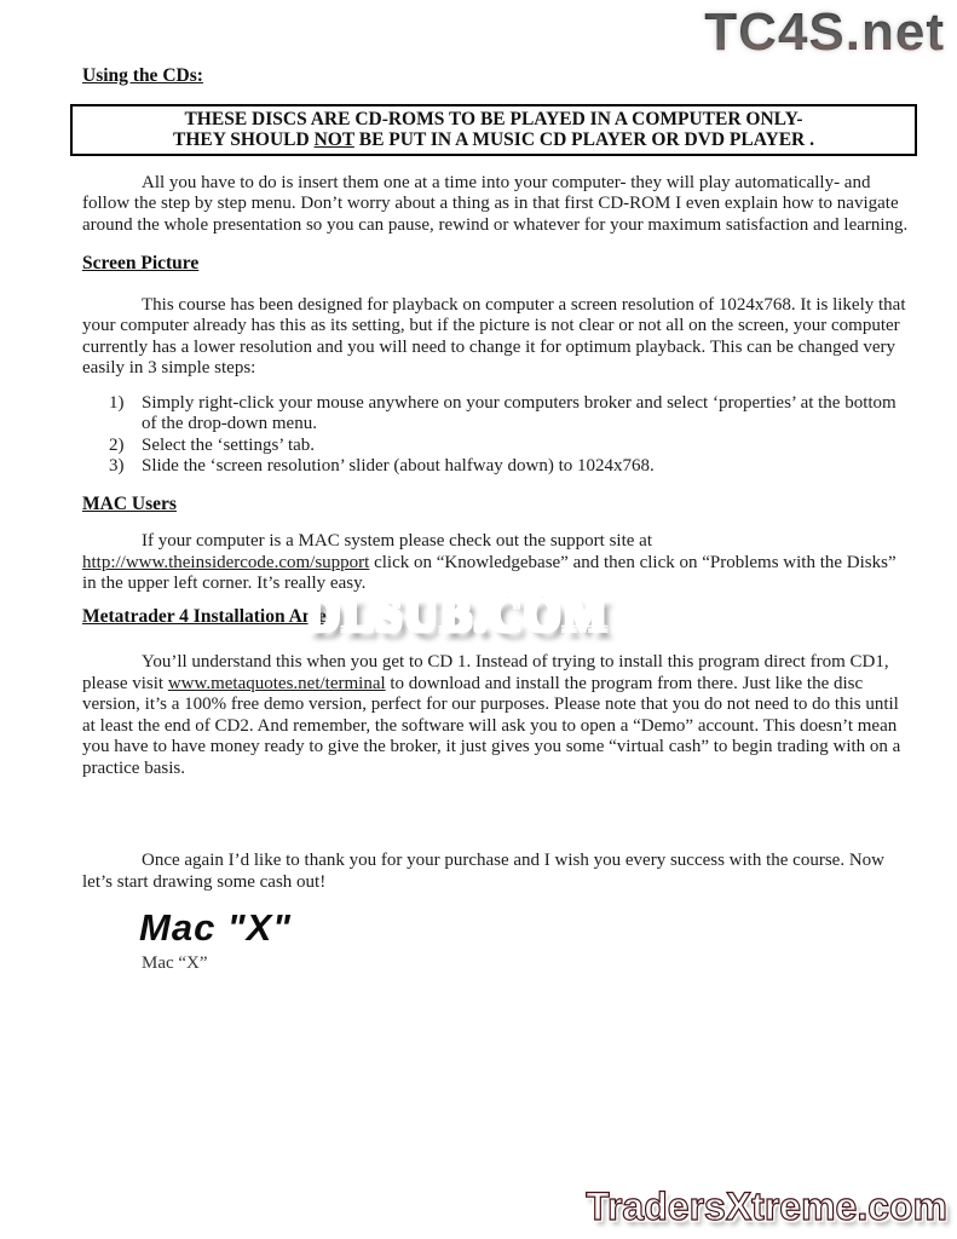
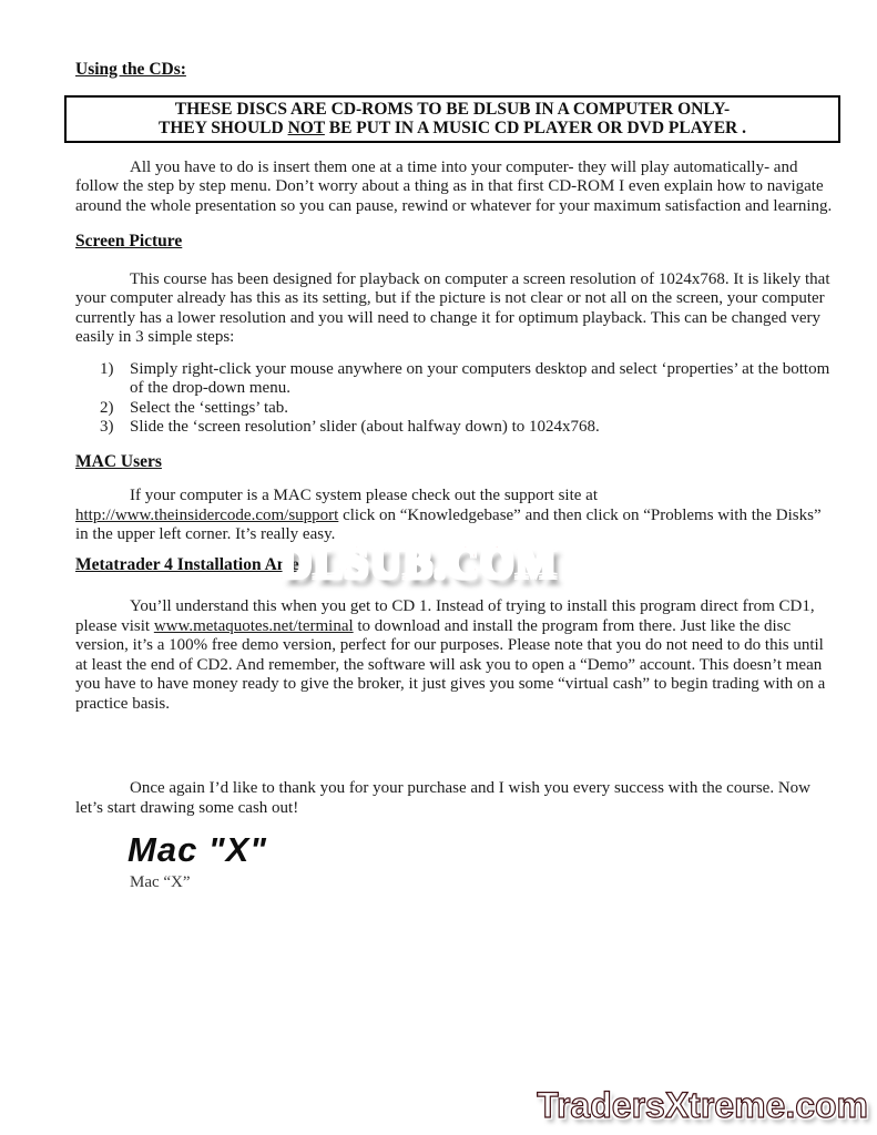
- TC4S.net
  Using the CDs:
- THESE DISCS ARE CD-ROMS TO BE PLAYED IN A COMPUTER ONLY-
+ THESE DISCS ARE CD-ROMS TO BE DLSUB IN A COMPUTER ONLY-
  THEY SHOULD NOT BE PUT IN A MUSIC CD PLAYER OR DVD PLAYER .
  All you have to do is insert them one at a time into your computer- they will play automatically- and follow the step by step menu. Don’t worry about a thing as in that first CD-ROM I even explain how to navigate around the whole presentation so you can pause, rewind or whatever for your maximum satisfaction and learning.
  Screen Picture
  This course has been designed for playback on computer a screen resolution of 1024x768. It is likely that your computer already has this as its setting, but if the picture is not clear or not all on the screen, your computer currently has a lower resolution and you will need to change it for optimum playback. This can be changed very easily in 3 simple steps:
  1)
- Simply right-click your mouse anywhere on your computers broker and select ‘properties’ at the bottom of the drop-down menu.
+ Simply right-click your mouse anywhere on your computers desktop and select ‘properties’ at the bottom of the drop-down menu.
  2)
  Select the ‘settings’ tab.
  3)
  Slide the ‘screen resolution’ slider (about halfway down) to 1024x768.
  MAC Users
  If your computer is a MAC system please check out the support site at http://www.theinsidercode.com/support click on “Knowledgebase” and then click on “Problems with the Disks” in the upper left corner. It’s really easy.
  Metatrader 4 Installation A
  You’ll understand this when you get to CD 1. Instead of trying to install this program direct from CD1, please visit www.metaquotes.net/terminal to download and install the program from there. Just like the disc version, it’s a 100% free demo version, perfect for our purposes. Please note that you do not need to do this until at least the end of CD2. And remember, the software will ask you to open a “Demo” account. This doesn’t mean you have to have money ready to give the broker, it just gives you some “virtual cash” to begin trading with on a practice basis.
  Once again I’d like to thank you for your purchase and I wish you every success with the course. Now let’s start drawing some cash out!
  Mac "X"
  Mac “X”
  DLSUB.COM
  TradersXtreme.com
